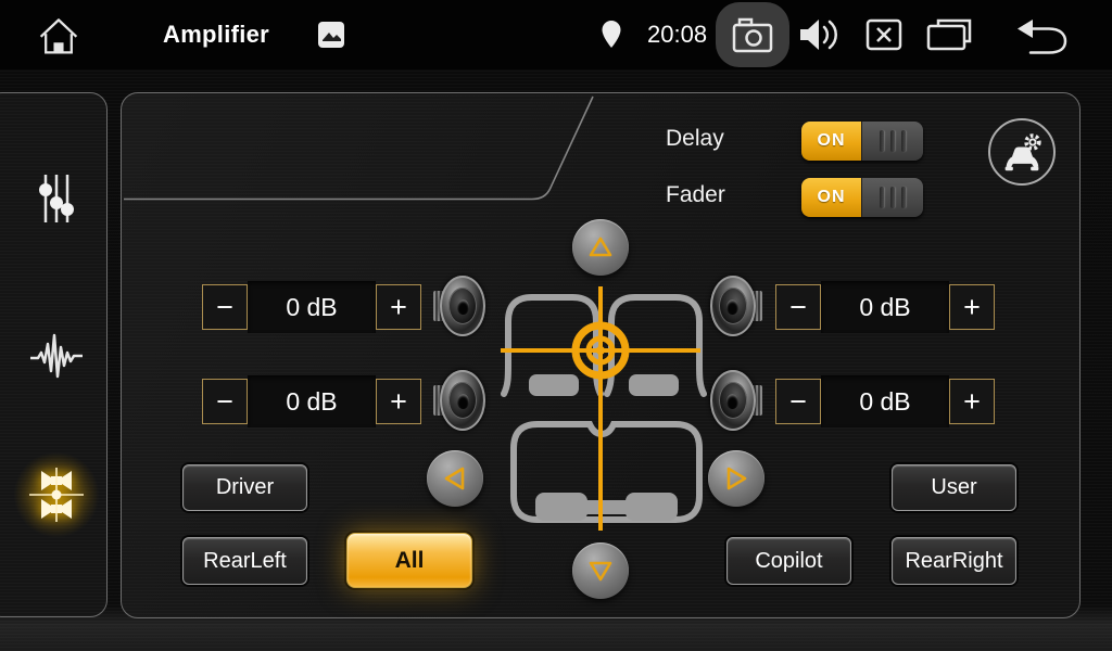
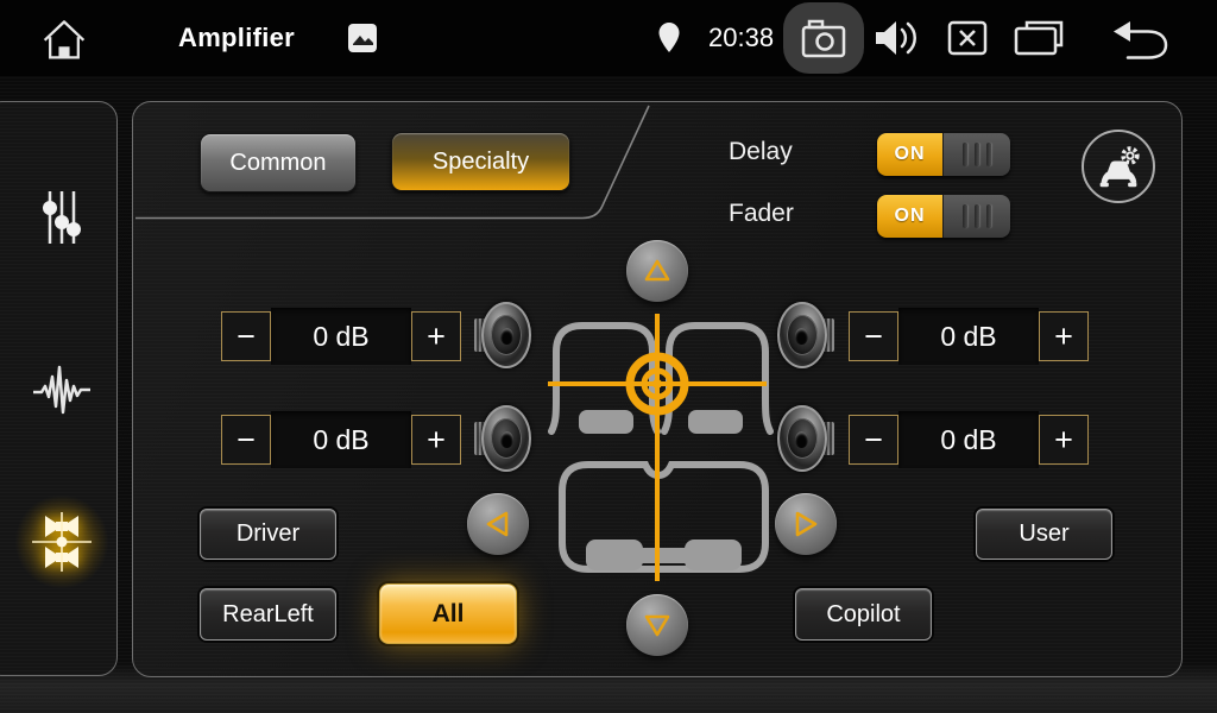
  Amplifier
- 20:08
+ 20:38
+ Common
+ Specialty
  Delay
  ON
  Fader
  ON
  −
  0 dB
  +
  −
  0 dB
  +
  −
  0 dB
  +
  −
  0 dB
  +
  Driver
  User
  RearLeft
  All
  Copilot
- RearRight
